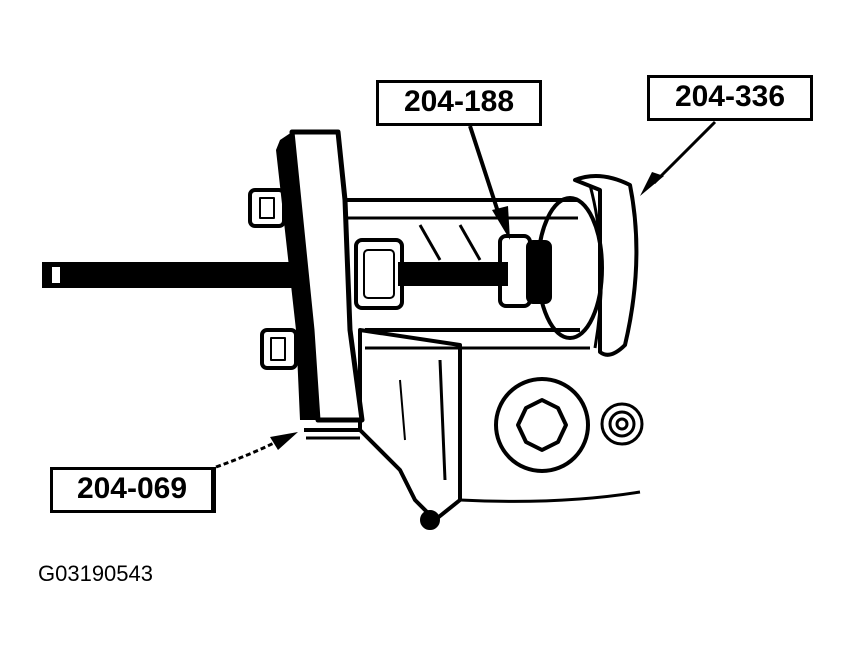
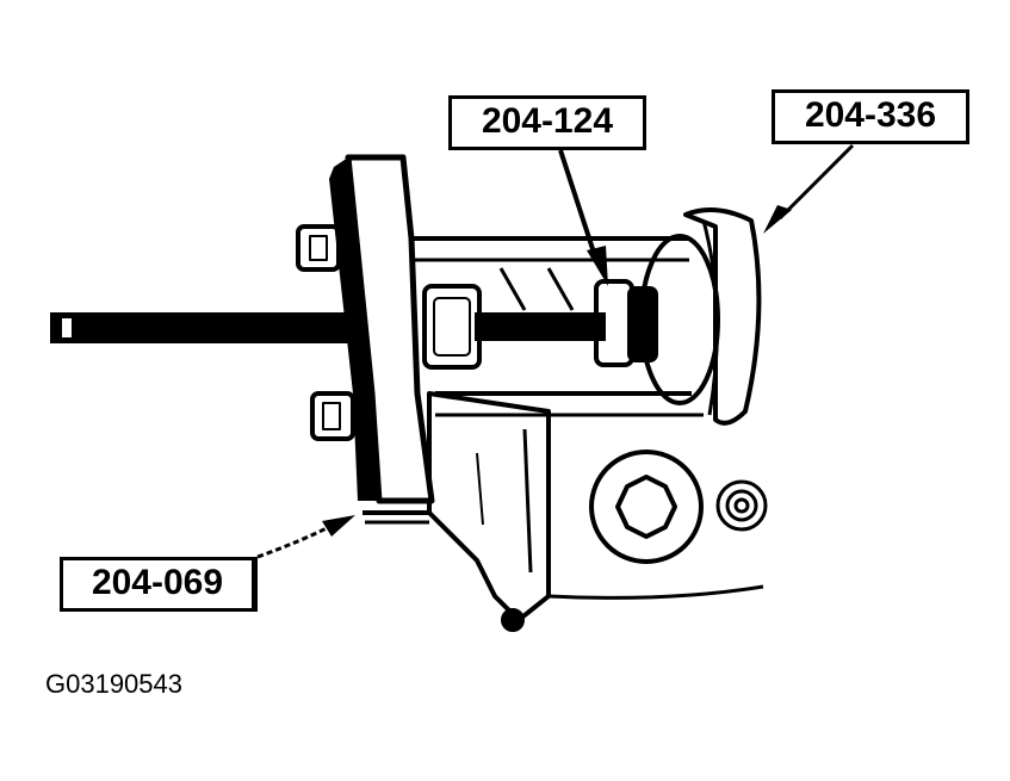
- 204-188
+ 204-124
  204-336
  204-069
  G03190543
